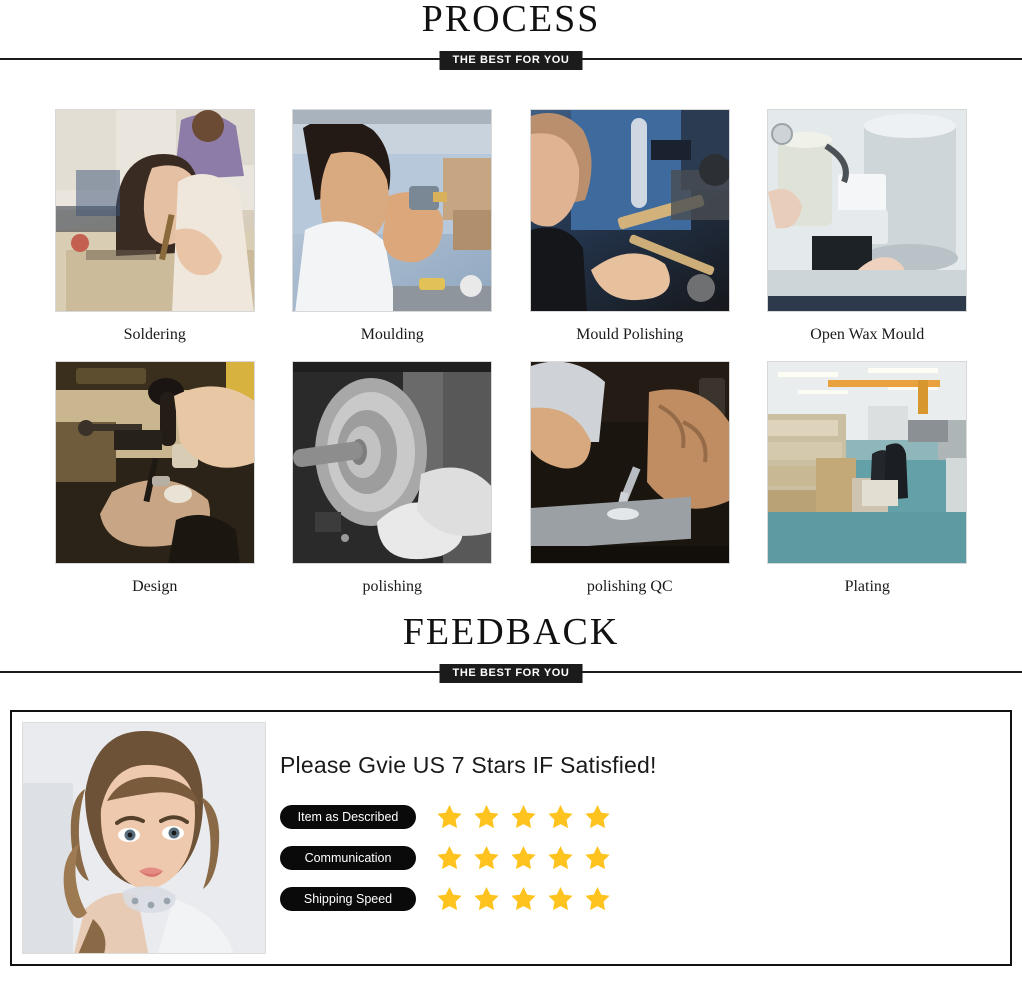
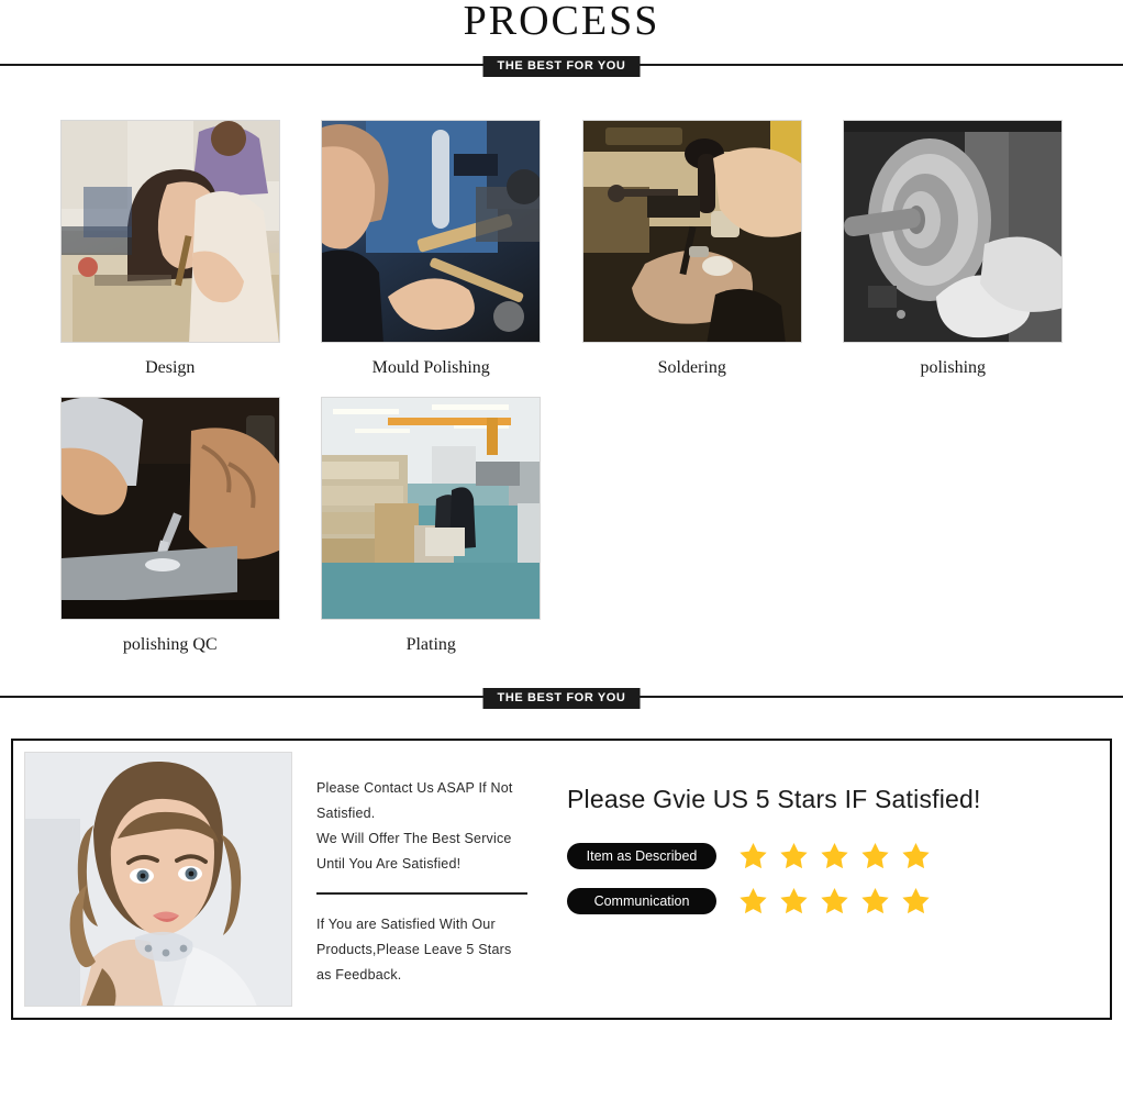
  PROCESS
  THE BEST FOR YOU
- Soldering
+ Design
- Moulding
  Mould Polishing
- Open Wax Mould
- Design
+ Soldering
  polishing
  polishing QC
  Plating
- FEEDBACK
  THE BEST FOR YOU
+ Please Contact Us ASAP If Not
+ Satisfied.
+ We Will Offer The Best Service
+ Until You Are Satisfied!
+ If You are Satisfied With Our
+ Products,Please Leave 5 Stars
+ as Feedback.
- Please Gvie US 7 Stars IF Satisfied!
+ Please Gvie US 5 Stars IF Satisfied!
  Item as Described
  Communication
- Shipping Speed
